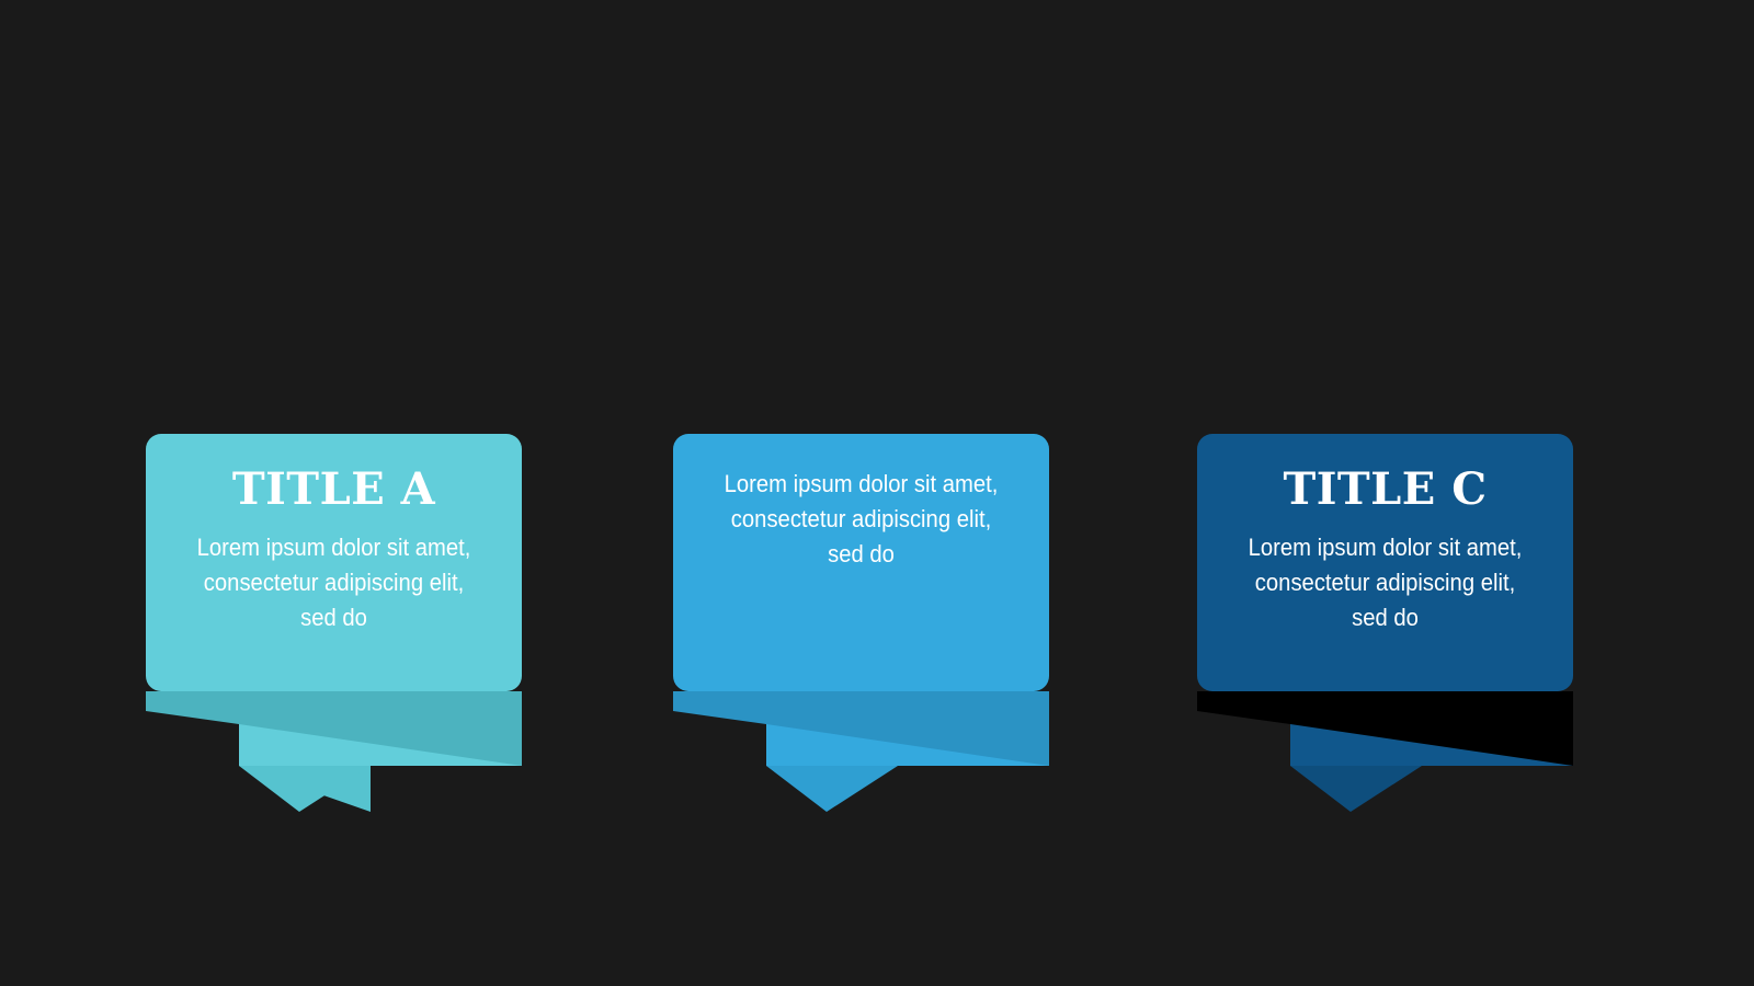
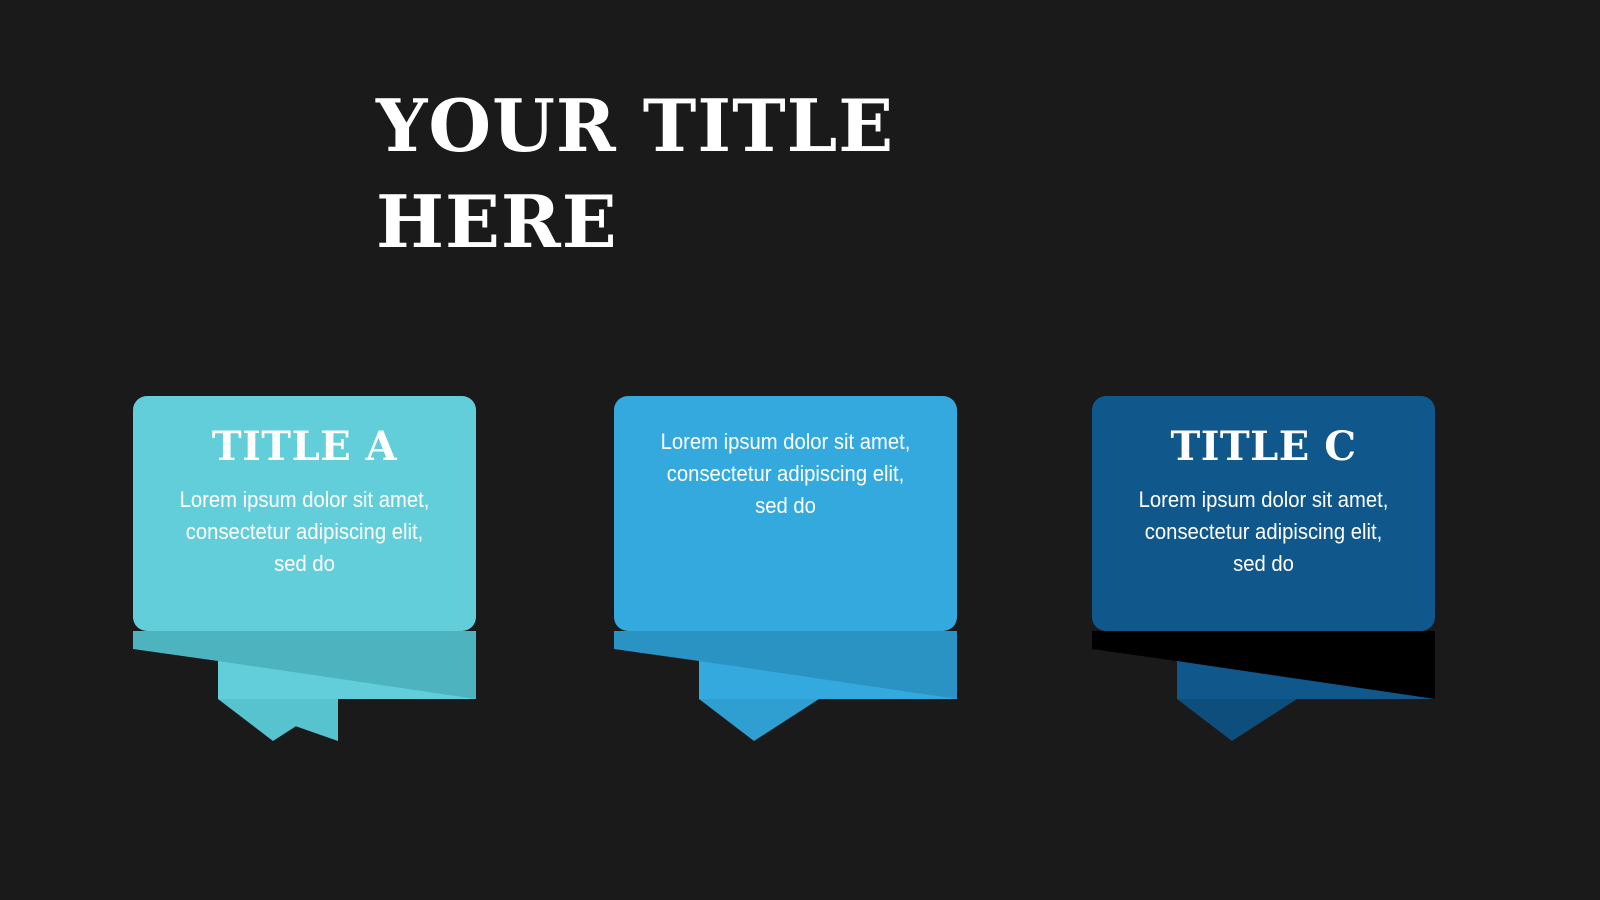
+ YOUR TITLE
+ HERE
  TITLE A
  Lorem ipsum dolor sit amet, consectetur adipiscing elit, sed do
  Lorem ipsum dolor sit amet, consectetur adipiscing elit, sed do
  TITLE C
  Lorem ipsum dolor sit amet, consectetur adipiscing elit, sed do
